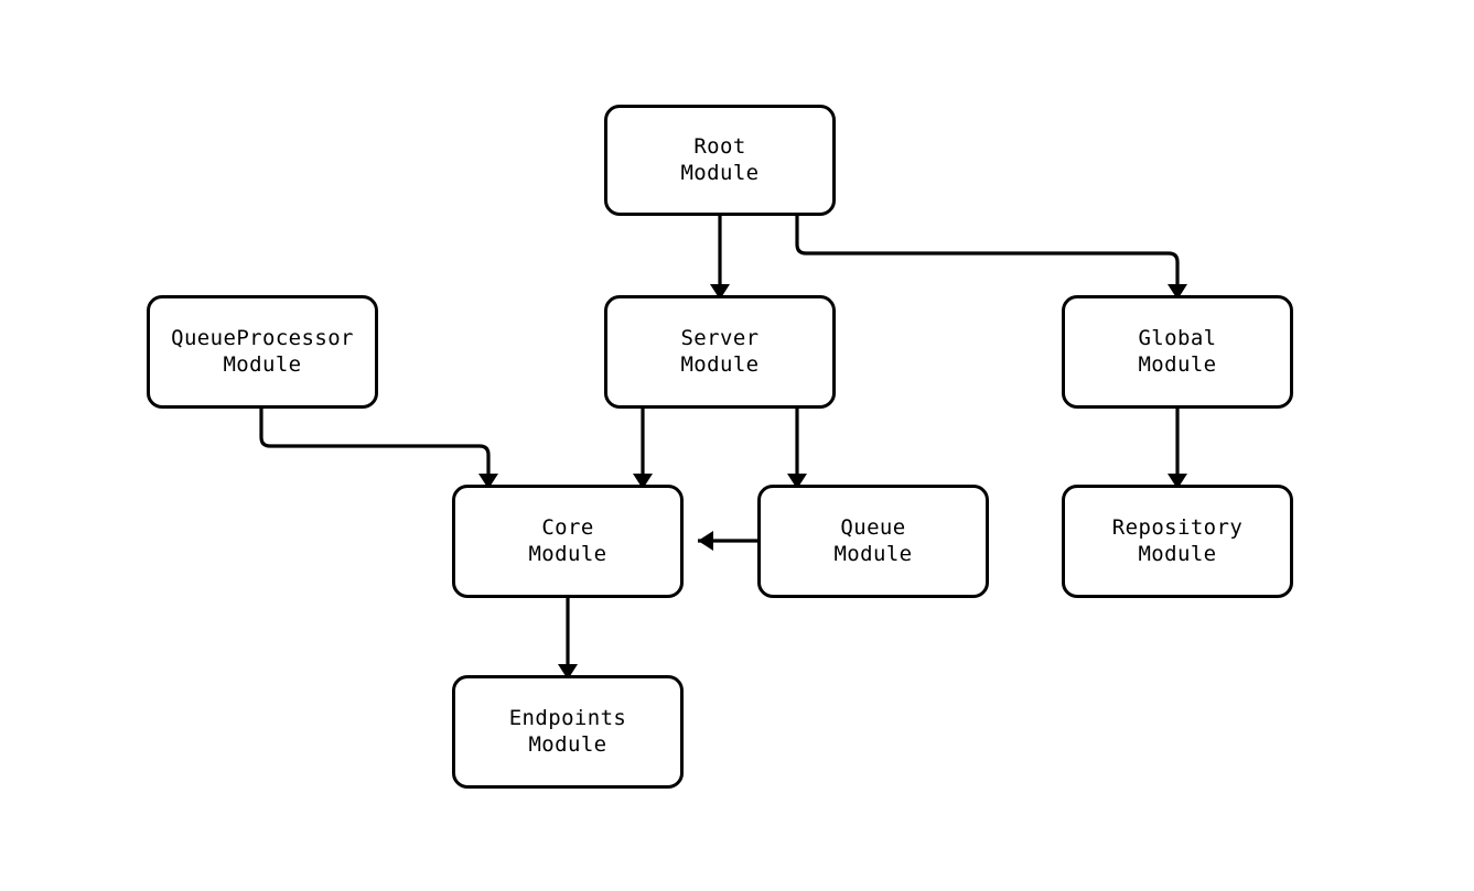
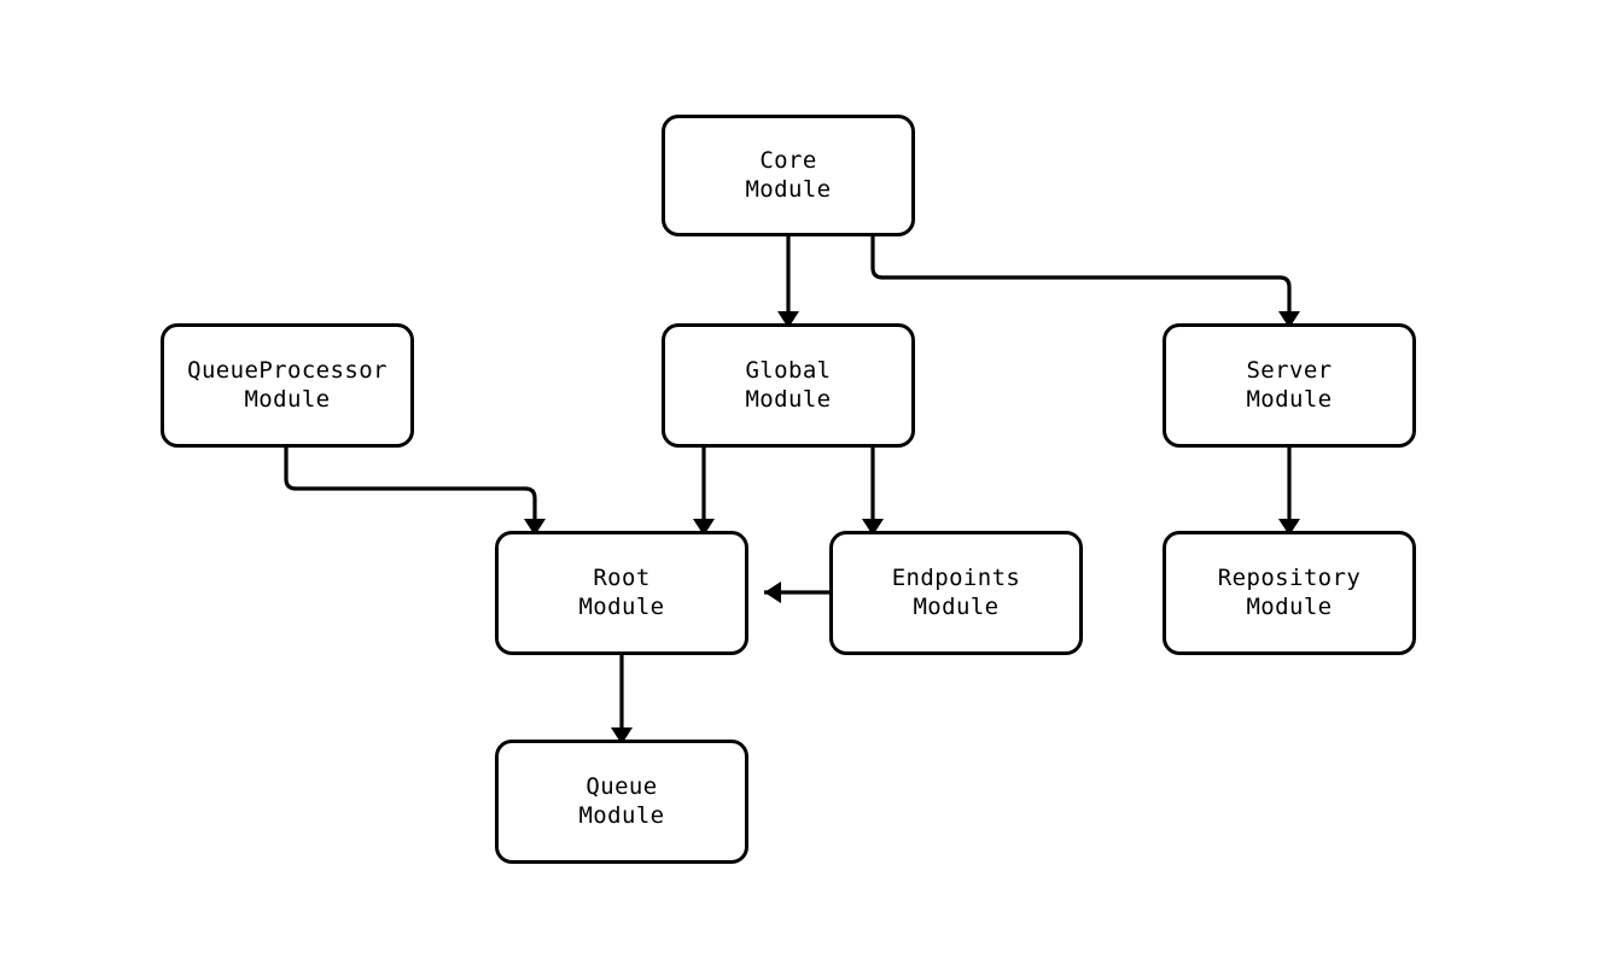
- Root
+ Core
  Module
  QueueProcessor
  Module
- Server
+ Global
  Module
- Global
+ Server
  Module
- Core
+ Root
  Module
- Queue
+ Endpoints
  Module
  Repository
  Module
- Endpoints
+ Queue
  Module
